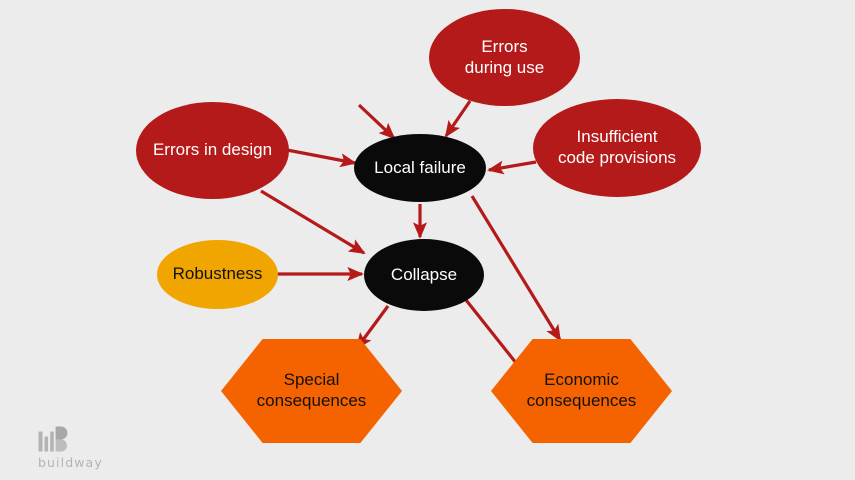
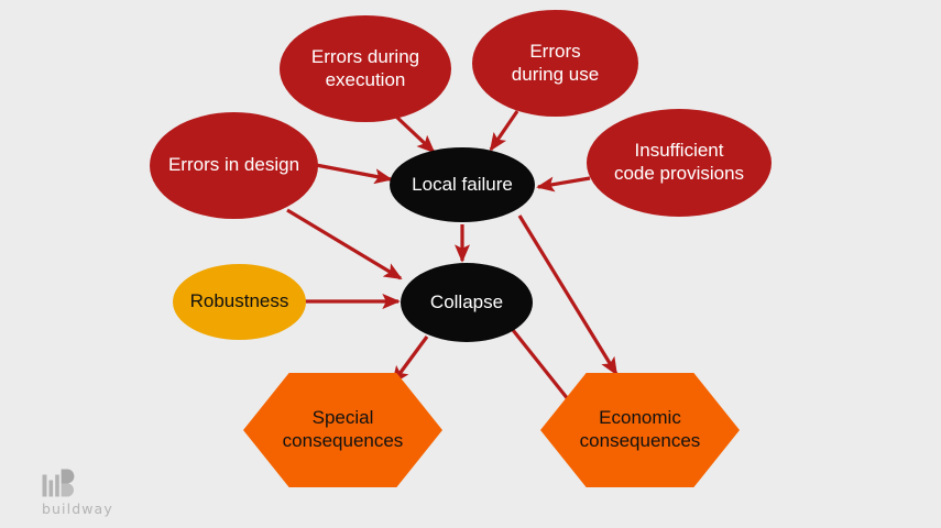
+ Errors during
+ execution
  Errors
  during use
  Errors in design
  Insufficient
  code provisions
  Local failure
  Robustness
  Collapse
  Special
  consequences
  Economic
  consequences
  buildway
